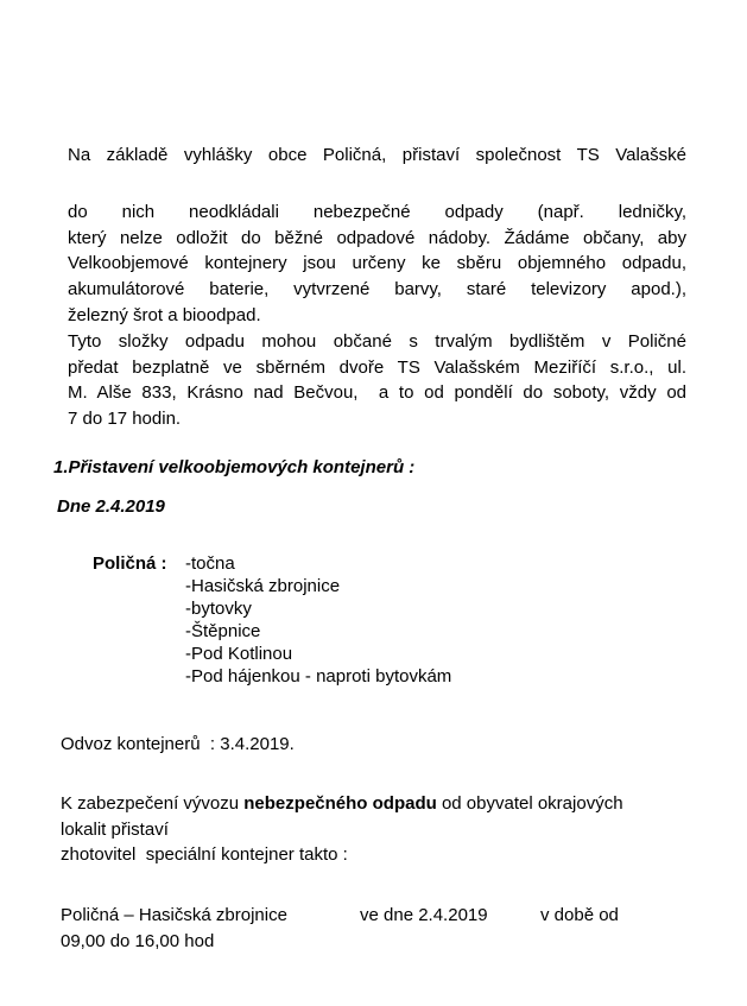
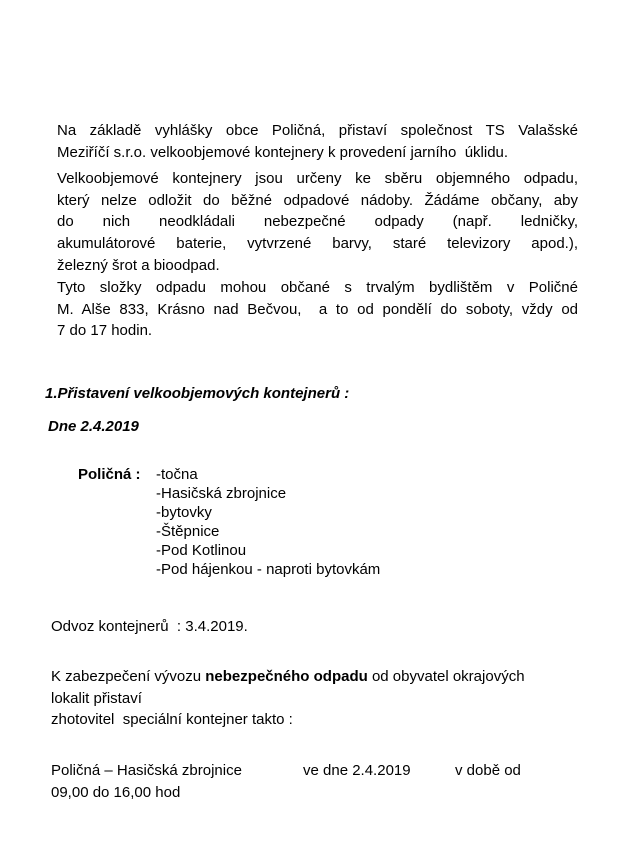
  Na základě vyhlášky obce Poličná, přistaví společnost TS Valašské
+ Meziříčí s.r.o. velkoobjemové kontejnery k provedení jarního úklidu.
- do nich neodkládali nebezpečné odpady (např. ledničky,
+ Velkoobjemové kontejnery jsou určeny ke sběru objemného odpadu,
  který nelze odložit do běžné odpadové nádoby. Žádáme občany, aby
- Velkoobjemové kontejnery jsou určeny ke sběru objemného odpadu,
+ do nich neodkládali nebezpečné odpady (např. ledničky,
  akumulátorové baterie, vytvrzené barvy, staré televizory apod.),
  železný šrot a bioodpad.
  Tyto složky odpadu mohou občané s trvalým bydlištěm v Poličné
- předat bezplatně ve sběrném dvoře TS Valašském Meziříčí s.r.o., ul.
  M. Alše 833, Krásno nad Bečvou, a to od pondělí do soboty, vždy od
  7 do 17 hodin.
  1.Přistavení velkoobjemových kontejnerů :
  Dne 2.4.2019
  Poličná :
  -točna
  -Hasičská zbrojnice
  -bytovky
  -Štěpnice
  -Pod Kotlinou
  -Pod hájenkou - naproti bytovkám
  Odvoz kontejnerů : 3.4.2019.
  K zabezpečení vývozu nebezpečného odpadu od obyvatel okrajových
  lokalit přistaví
  zhotovitel speciální kontejner takto :
  Poličná – Hasičská zbrojnice
  ve dne 2.4.2019
  v době od
  09,00 do 16,00 hod
